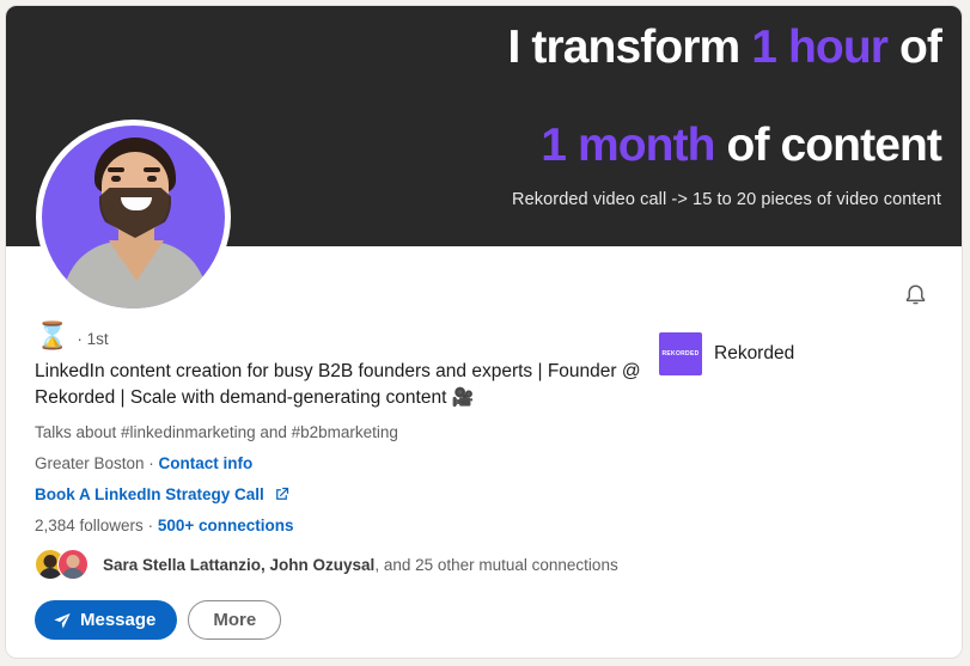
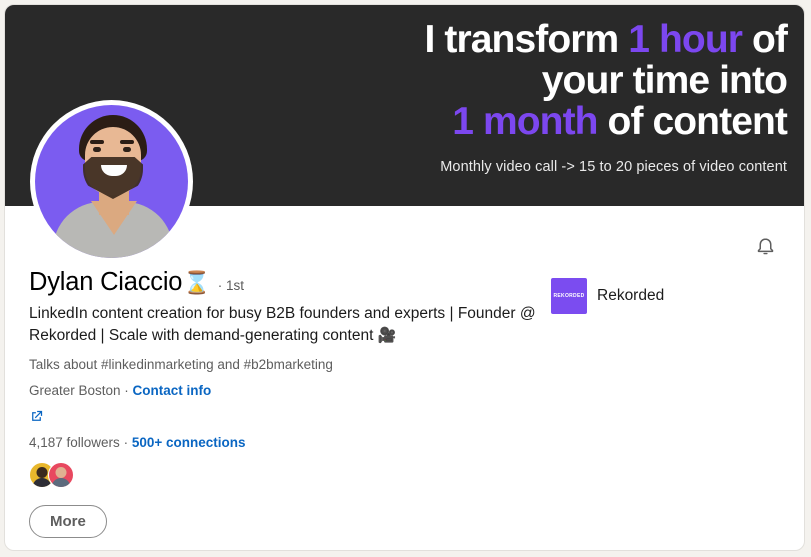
  I transform 1 hour of
+ your time into
  1 month of content
- Rekorded video call -> 15 to 20 pieces of video content
+ Monthly video call -> 15 to 20 pieces of video content
  Rekorded
+ Dylan Ciaccio
  ⌛
  · 1st
  LinkedIn content creation for busy B2B founders and experts | Founder @ Rekorded | Scale with demand-generating content 🎥
  Talks about #linkedinmarketing and #b2bmarketing
  Greater Boston · Contact info
- Book A LinkedIn Strategy Call
- 2,384 followers · 500+ connections
+ 4,187 followers · 500+ connections
- Sara Stella Lattanzio, John Ozuysal, and 25 other mutual connections
- Message
  More
